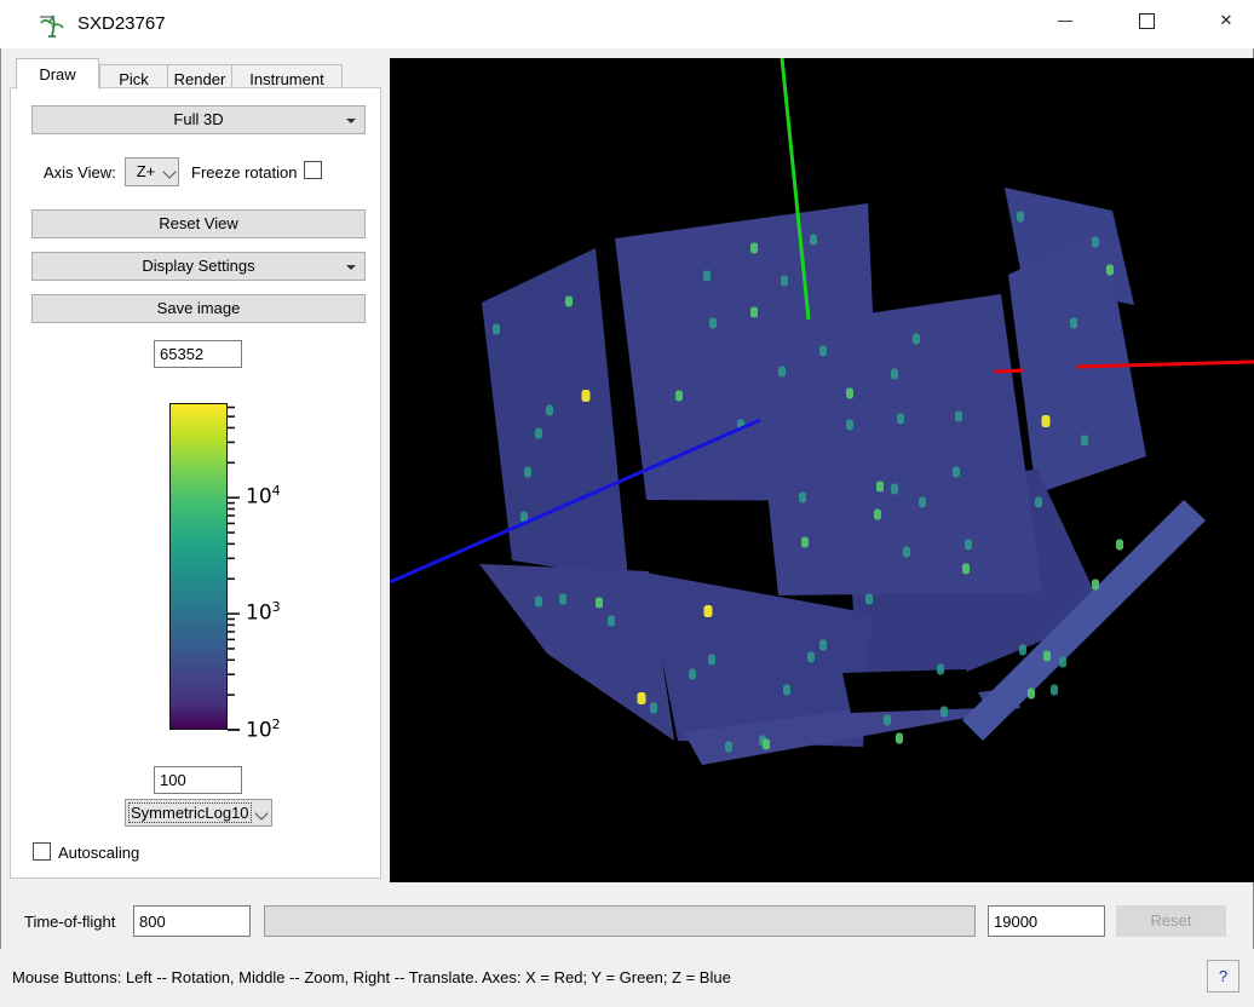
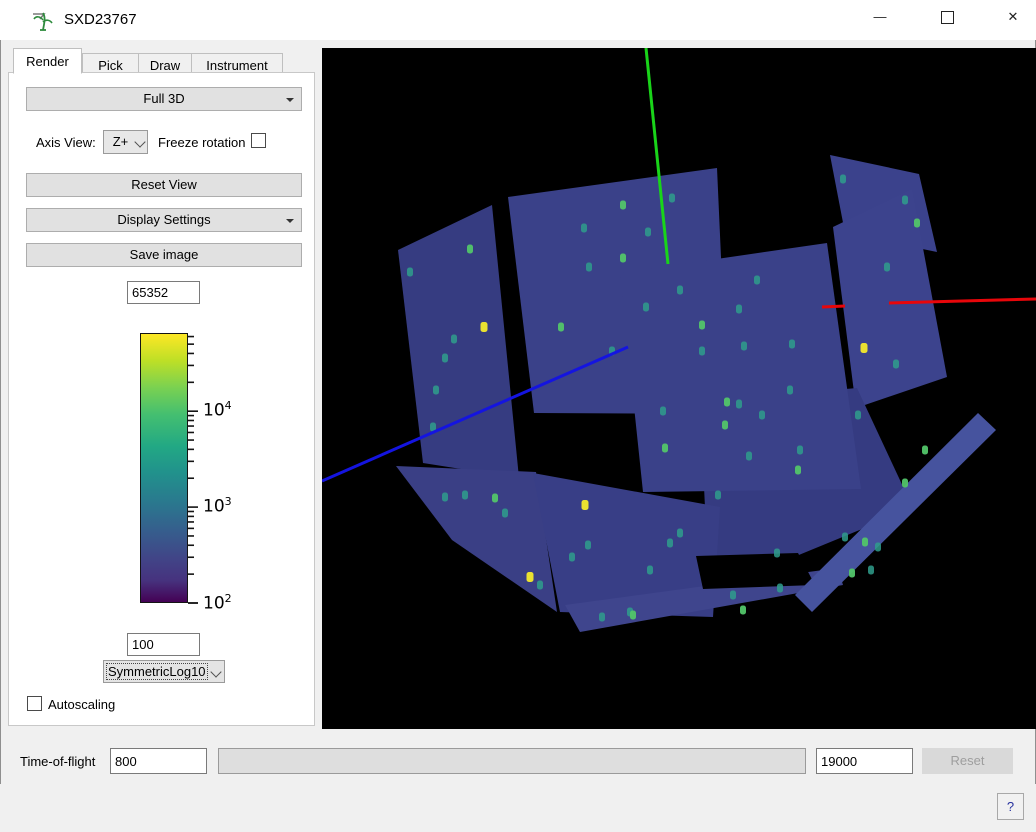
  SXD23767
  —
  ✕
- Draw
+ Render
  Pick
- Render
+ Draw
  Instrument
  Full 3D
  Axis View:
  Z+
  Freeze rotation
  Reset View
  Display Settings
  Save image
  65352
  104
  103
  102
  100
  SymmetricLog10
  Autoscaling
  Time-of-flight
  800
  19000
  Reset
- Mouse Buttons: Left -- Rotation, Middle -- Zoom, Right -- Translate. Axes: X = Red; Y = Green; Z = Blue
  ?
